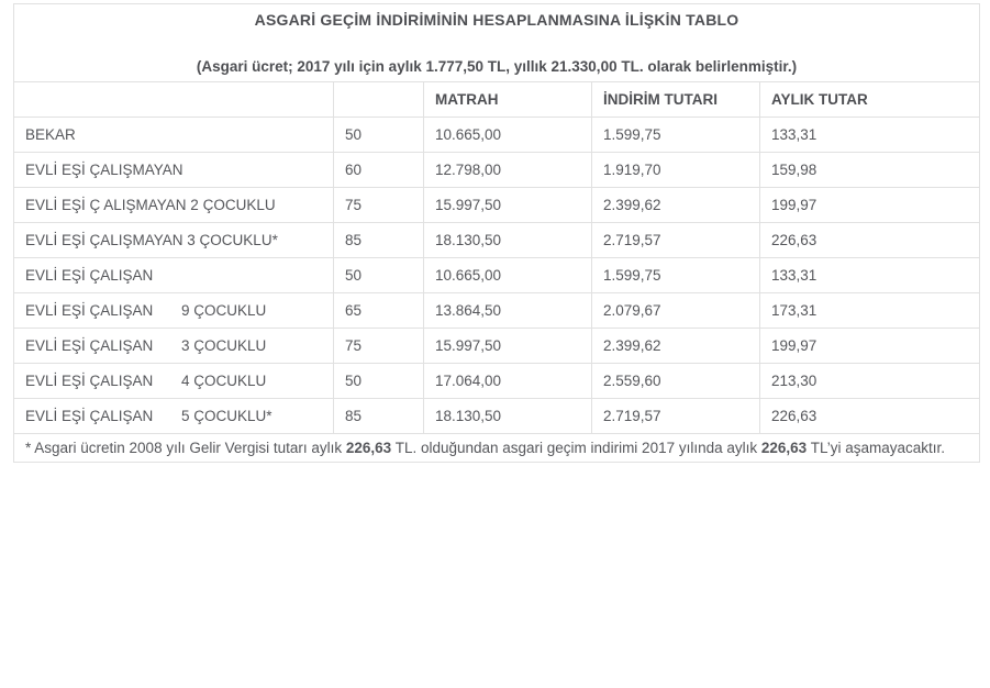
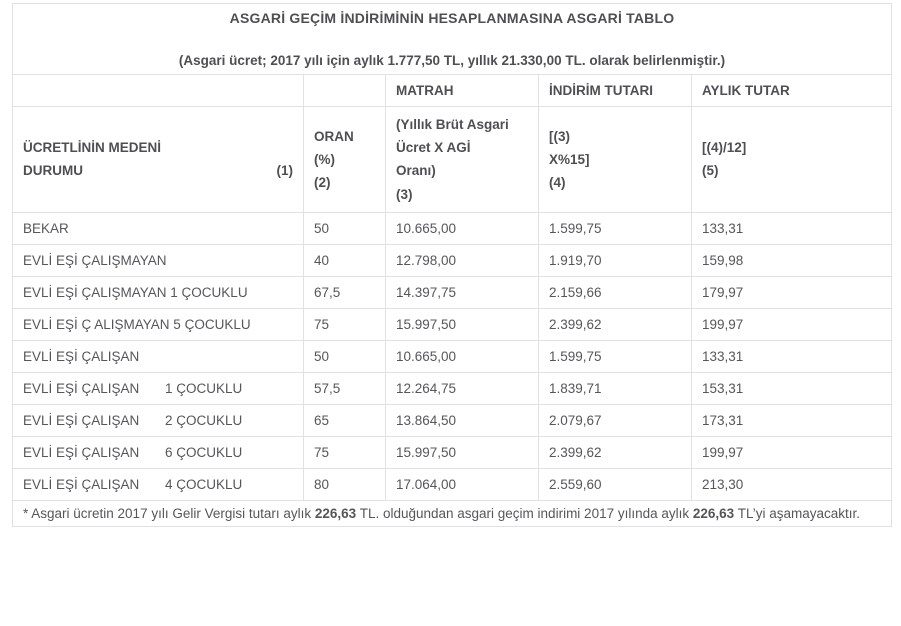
- ASGARİ GEÇİM İNDİRİMİNİN HESAPLANMASINA İLİŞKİN TABLO (Asgari ücret; 2017 yılı için aylık 1.777,50 TL, yıllık 21.330,00 TL. olarak belirlenmiştir.)
+ ASGARİ GEÇİM İNDİRİMİNİN HESAPLANMASINA ASGARİ TABLO (Asgari ücret; 2017 yılı için aylık 1.777,50 TL, yıllık 21.330,00 TL. olarak belirlenmiştir.)
  		MATRAH	İNDİRİM TUTARI	AYLIK TUTAR
+ ÜCRETLİNİN MEDENİ DURUMU (1)	ORAN (%) (2)	(Yıllık Brüt Asgari Ücret X AGİ Oranı) (3)	[(3) X%15] (4)	[(4)/12] (5)
  BEKAR	50	10.665,00	1.599,75	133,31
- EVLİ EŞİ ÇALIŞMAYAN	60	12.798,00	1.919,70	159,98
+ EVLİ EŞİ ÇALIŞMAYAN	40	12.798,00	1.919,70	159,98
+ EVLİ EŞİ ÇALIŞMAYAN 1 ÇOCUKLU	67,5	14.397,75	2.159,66	179,97
- EVLİ EŞİ Ç ALIŞMAYAN 2 ÇOCUKLU	75	15.997,50	2.399,62	199,97
+ EVLİ EŞİ Ç ALIŞMAYAN 5 ÇOCUKLU	75	15.997,50	2.399,62	199,97
- EVLİ EŞİ ÇALIŞMAYAN 3 ÇOCUKLU*	85	18.130,50	2.719,57	226,63
  EVLİ EŞİ ÇALIŞAN	50	10.665,00	1.599,75	133,31
+ EVLİ EŞİ ÇALIŞAN 1 ÇOCUKLU	57,5	12.264,75	1.839,71	153,31
- EVLİ EŞİ ÇALIŞAN 9 ÇOCUKLU	65	13.864,50	2.079,67	173,31
+ EVLİ EŞİ ÇALIŞAN 2 ÇOCUKLU	65	13.864,50	2.079,67	173,31
- EVLİ EŞİ ÇALIŞAN 3 ÇOCUKLU	75	15.997,50	2.399,62	199,97
+ EVLİ EŞİ ÇALIŞAN 6 ÇOCUKLU	75	15.997,50	2.399,62	199,97
- EVLİ EŞİ ÇALIŞAN 4 ÇOCUKLU	50	17.064,00	2.559,60	213,30
+ EVLİ EŞİ ÇALIŞAN 4 ÇOCUKLU	80	17.064,00	2.559,60	213,30
- EVLİ EŞİ ÇALIŞAN 5 ÇOCUKLU*	85	18.130,50	2.719,57	226,63
- * Asgari ücretin 2008 yılı Gelir Vergisi tutarı aylık 226,63 TL. olduğundan asgari geçim indirimi 2017 yılında aylık 226,63 TL’yi aşamayacaktır.
+ * Asgari ücretin 2017 yılı Gelir Vergisi tutarı aylık 226,63 TL. olduğundan asgari geçim indirimi 2017 yılında aylık 226,63 TL’yi aşamayacaktır.
